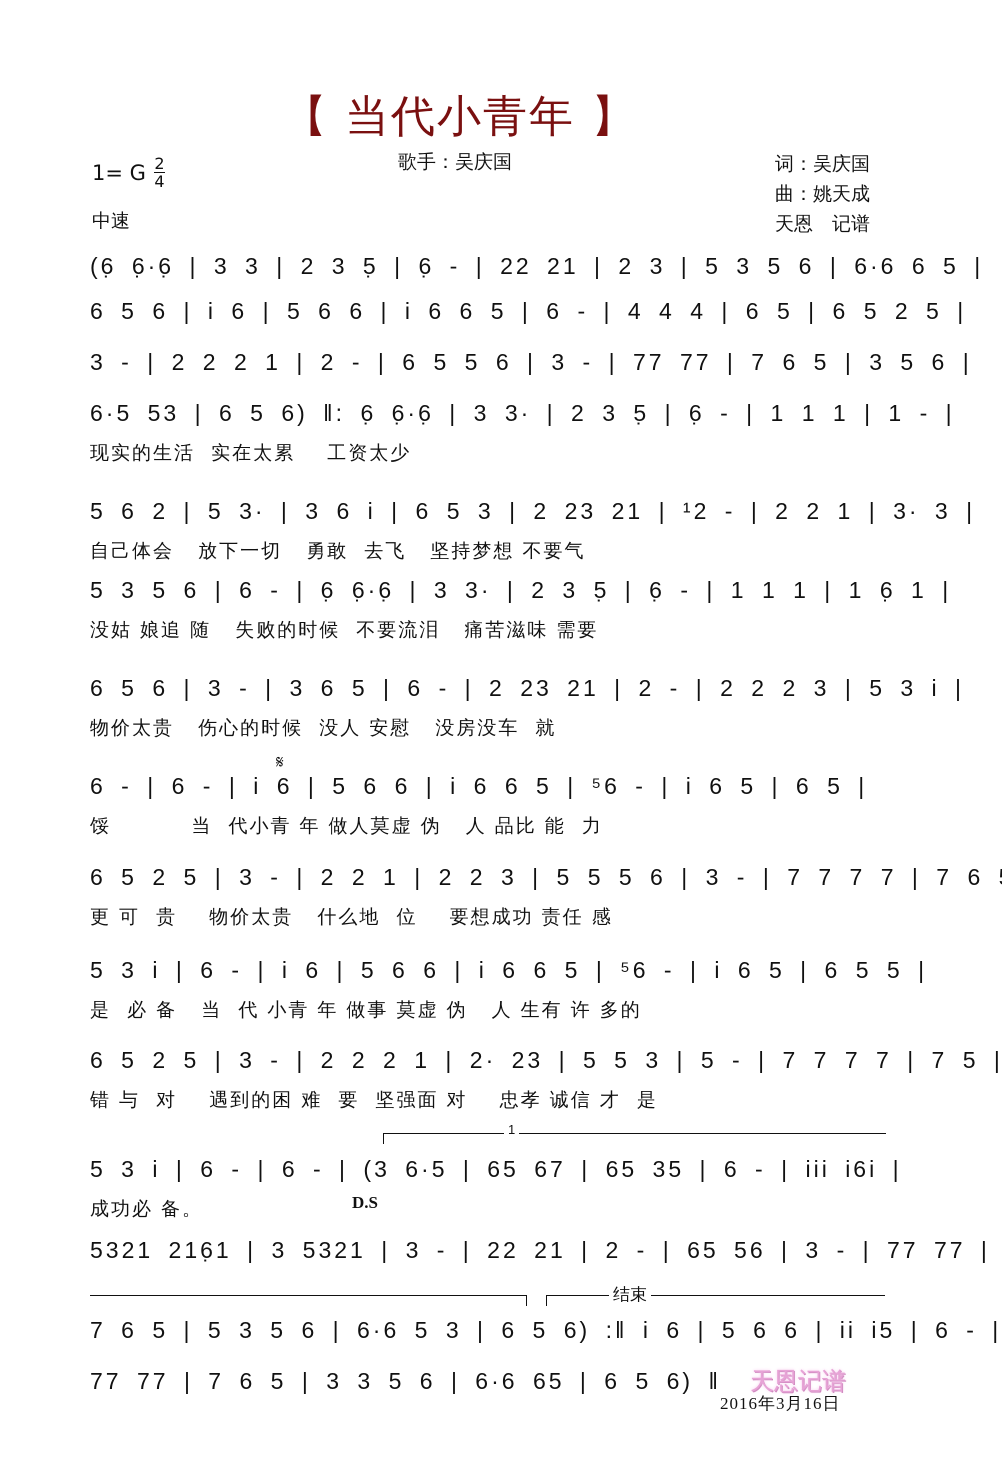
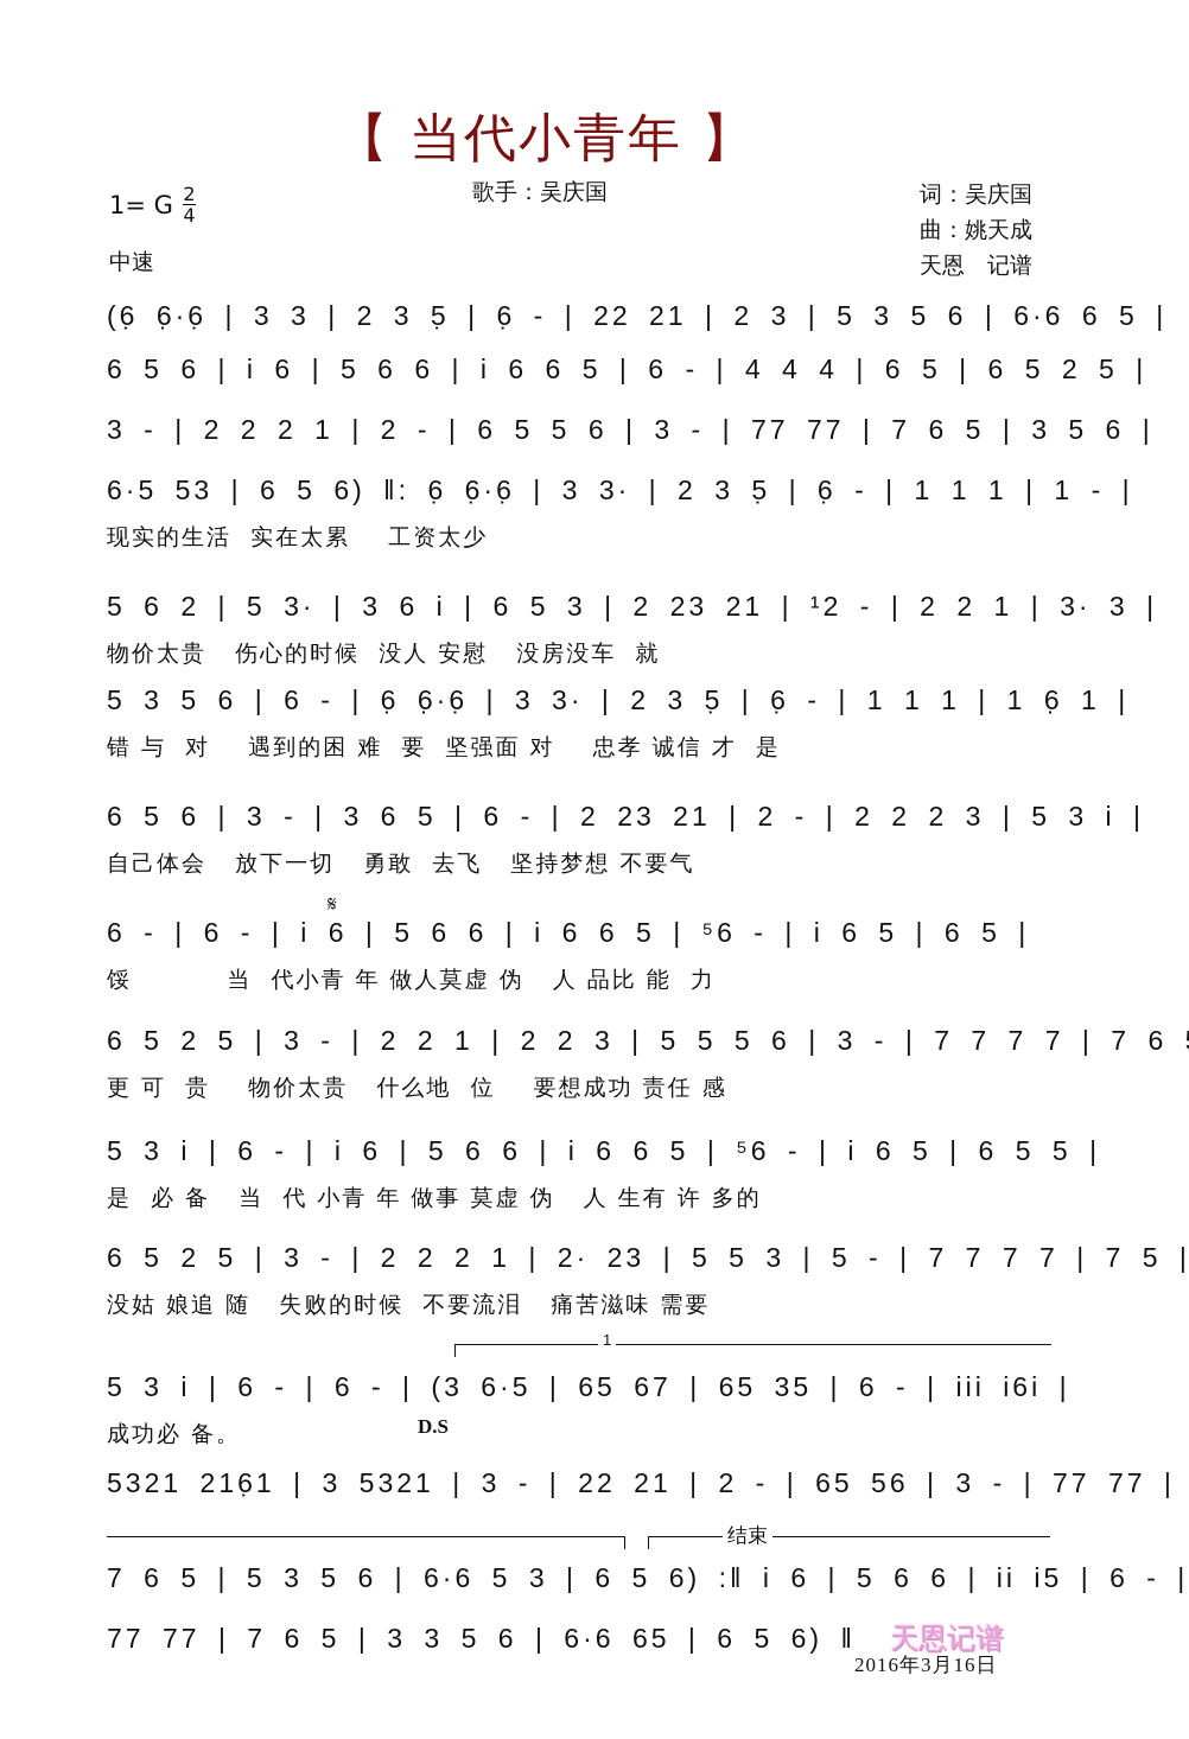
  【 当代小青年 】
  1= G
  2
  4
  中速
  歌手：吴庆国
  词：吴庆国
  曲：姚天成
  天恩 记谱
  (6̣ 6̣·6̣ | 3 3 | 2 3 5̣ | 6̣ - | 22 21 | 2 3 | 5 3 5 6 | 6·6 6 5 |
  6 5 6 | i 6 | 5 6 6 | i 6 6 5 | 6 - | 4 4 4 | 6 5 | 6 5 2 5 |
  3 - | 2 2 2 1 | 2 - | 6 5 5 6 | 3 - | 77 77 | 7 6 5 | 3 5 6 |
  6·5 53 | 6 5 6) ‖: 6̣ 6̣·6̣ | 3 3· | 2 3 5̣ | 6̣ - | 1 1 1 | 1 - |
  现实的生活 实在太累 工资太少
  5 6 2 | 5 3· | 3 6 i | 6 5 3 | 2 23 21 | ¹2 - | 2 2 1 | 3· 3 |
- 自己体会 放下一切 勇敢 去飞 坚持梦想 不要气
+ 物价太贵 伤心的时候 没人 安慰 没房没车 就
  5 3 5 6 | 6 - | 6̣ 6̣·6̣ | 3 3· | 2 3 5̣ | 6̣ - | 1 1 1 | 1 6̣ 1 |
- 没姑 娘追 随 失败的时候 不要流泪 痛苦滋味 需要
+ 错 与 对 遇到的困 难 要 坚强面 对 忠孝 诚信 才 是
  6 5 6 | 3 - | 3 6 5 | 6 - | 2 23 21 | 2 - | 2 2 2 3 | 5 3 i |
- 物价太贵 伤心的时候 没人 安慰 没房没车 就
+ 自己体会 放下一切 勇敢 去飞 坚持梦想 不要气
  6 - | 6 - | i 6 | 5 6 6 | i 6 6 5 | ⁵6 - | i 6 5 | 6 5 |
  馁 当 代小青 年 做人莫虚 伪 人 品比 能 力
  6 5 2 5 | 3 - | 2 2 1 | 2 2 3 | 5 5 5 6 | 3 - | 7 7 7 7 | 7 6
  更 可 贵 物价太贵 什么地 位 要想成功 责任 感
  5 3 i | 6 - | i 6 | 5 6 6 | i 6 6 5 | ⁵6 - | i 6 5 | 6 5 5 |
  是 必 备 当 代 小青 年 做事 莫虚 伪 人 生有 许 多的
  6 5 2 5 | 3 - | 2 2 2 1 | 2· 23 | 5 5 3 | 5 - | 7 7 7 7 | 7 5 |
- 错 与 对 遇到的困 难 要 坚强面 对 忠孝 诚信 才 是
+ 没姑 娘追 随 失败的时候 不要流泪 痛苦滋味 需要
  5 3 i | 6 - | 6 - | (3 6·5 | 65 67 | 65 35 | 6 - | iii i6i |
  成功必 备。
  5321 216̣1 | 3 5321 | 3 - | 22 21 | 2 - | 65 56 | 3 - | 77 77 |
  7 6 5 | 5 3 5 6 | 6·6 5 3 | 6 5 6) :‖ i 6 | 5 6 6 | ii i5 | 6 - |
  77 77 | 7 6 5 | 3 3 5 6 | 6·6 65 | 6 5 6) ‖
  𝄋
  D.S
  1
  结束
  天恩记谱
  2016年3月16日
